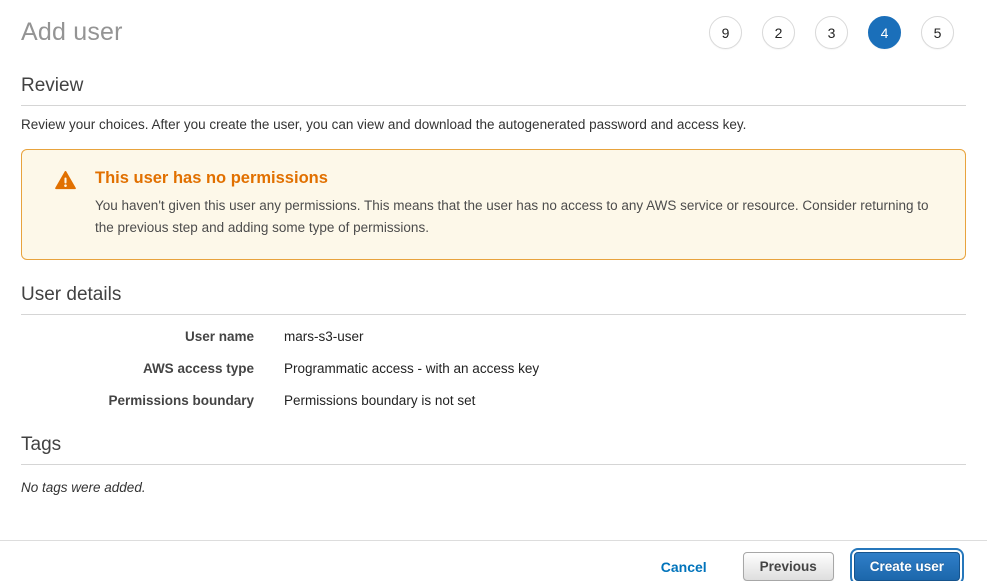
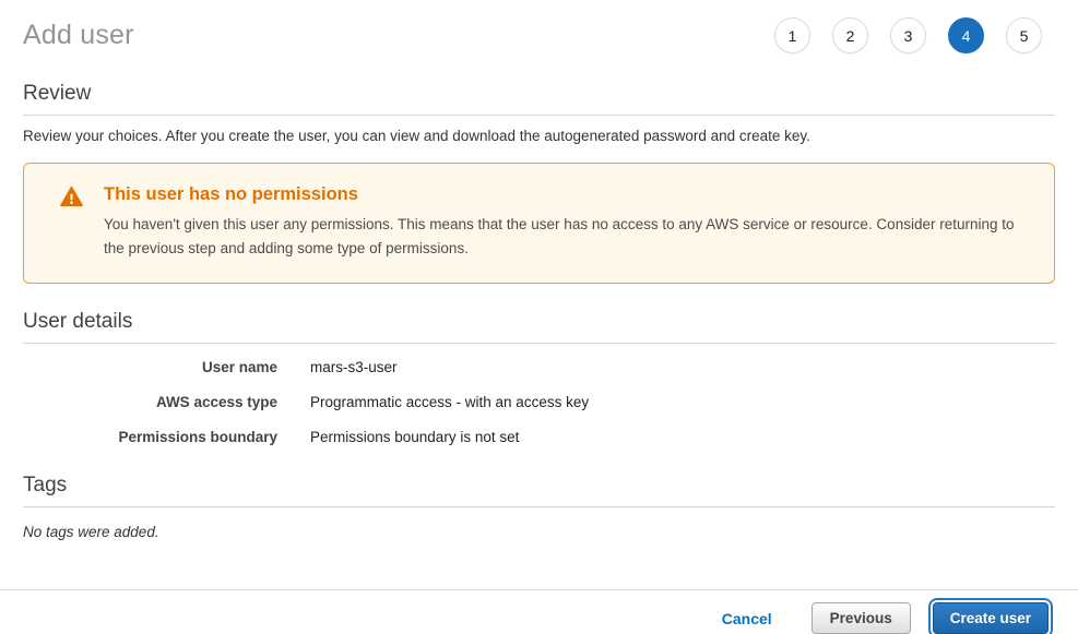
  Add user
- 9
+ 1
  2
  3
  4
  5
  Review
- Review your choices. After you create the user, you can view and download the autogenerated password and access key.
+ Review your choices. After you create the user, you can view and download the autogenerated password and create key.
  This user has no permissions
  You haven't given this user any permissions. This means that the user has no access to any AWS service or resource. Consider returning to the previous step and adding some type of permissions.
  User details
  User name
  mars-s3-user
  AWS access type
  Programmatic access - with an access key
  Permissions boundary
  Permissions boundary is not set
  Tags
  No tags were added.
  Cancel
  Previous
  Create user
